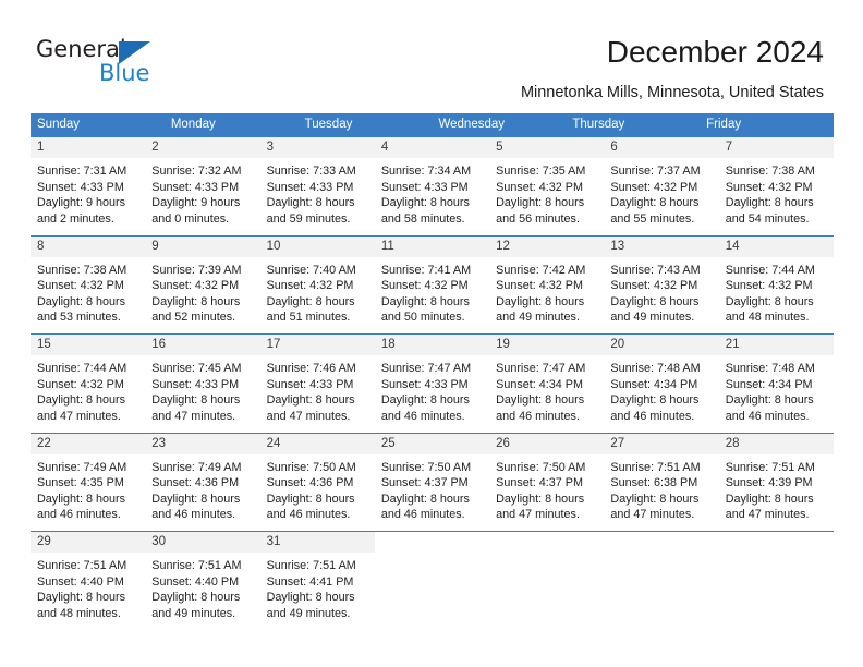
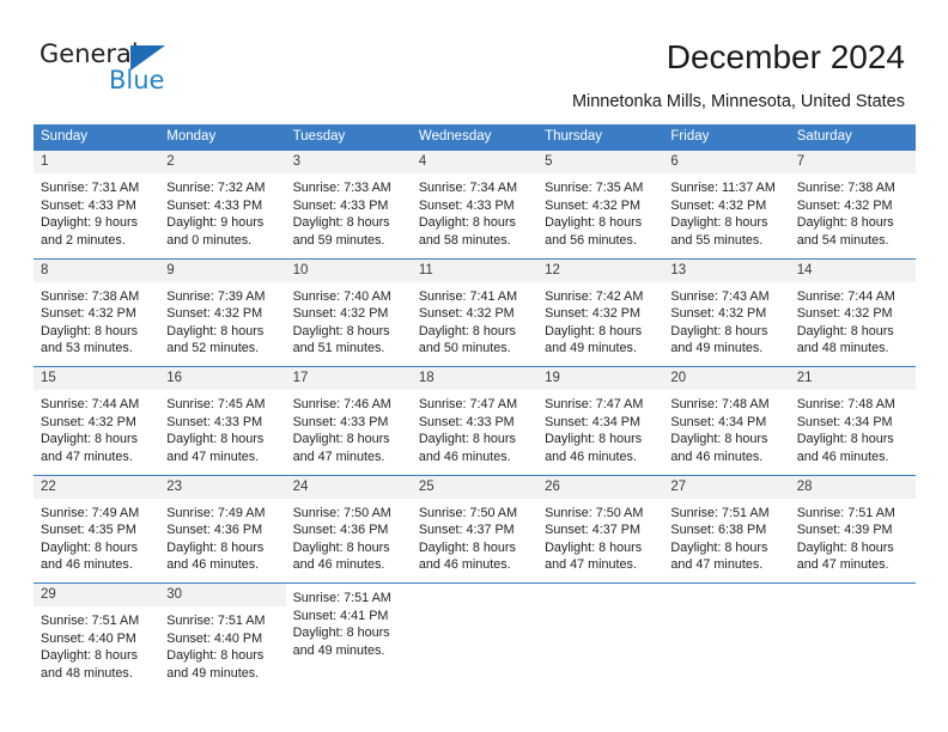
  General
  Blue
  December 2024
  Minnetonka Mills, Minnesota, United States
  Sunday
  Monday
  Tuesday
  Wednesday
  Thursday
  Friday
+ Saturday
  1
  Sunrise: 7:31 AM
  Sunset: 4:33 PM
  Daylight: 9 hours
  and 2 minutes.
  2
  Sunrise: 7:32 AM
  Sunset: 4:33 PM
  Daylight: 9 hours
  and 0 minutes.
  3
  Sunrise: 7:33 AM
  Sunset: 4:33 PM
  Daylight: 8 hours
  and 59 minutes.
  4
  Sunrise: 7:34 AM
  Sunset: 4:33 PM
  Daylight: 8 hours
  and 58 minutes.
  5
  Sunrise: 7:35 AM
  Sunset: 4:32 PM
  Daylight: 8 hours
  and 56 minutes.
  6
- Sunrise: 7:37 AM
+ Sunrise: 11:37 AM
  Sunset: 4:32 PM
  Daylight: 8 hours
  and 55 minutes.
  7
  Sunrise: 7:38 AM
  Sunset: 4:32 PM
  Daylight: 8 hours
  and 54 minutes.
  8
  Sunrise: 7:38 AM
  Sunset: 4:32 PM
  Daylight: 8 hours
  and 53 minutes.
  9
  Sunrise: 7:39 AM
  Sunset: 4:32 PM
  Daylight: 8 hours
  and 52 minutes.
  10
  Sunrise: 7:40 AM
  Sunset: 4:32 PM
  Daylight: 8 hours
  and 51 minutes.
  11
  Sunrise: 7:41 AM
  Sunset: 4:32 PM
  Daylight: 8 hours
  and 50 minutes.
  12
  Sunrise: 7:42 AM
  Sunset: 4:32 PM
  Daylight: 8 hours
  and 49 minutes.
  13
  Sunrise: 7:43 AM
  Sunset: 4:32 PM
  Daylight: 8 hours
  and 49 minutes.
  14
  Sunrise: 7:44 AM
  Sunset: 4:32 PM
  Daylight: 8 hours
  and 48 minutes.
  15
  Sunrise: 7:44 AM
  Sunset: 4:32 PM
  Daylight: 8 hours
  and 47 minutes.
  16
  Sunrise: 7:45 AM
  Sunset: 4:33 PM
  Daylight: 8 hours
  and 47 minutes.
  17
  Sunrise: 7:46 AM
  Sunset: 4:33 PM
  Daylight: 8 hours
  and 47 minutes.
  18
  Sunrise: 7:47 AM
  Sunset: 4:33 PM
  Daylight: 8 hours
  and 46 minutes.
  19
  Sunrise: 7:47 AM
  Sunset: 4:34 PM
  Daylight: 8 hours
  and 46 minutes.
  20
  Sunrise: 7:48 AM
  Sunset: 4:34 PM
  Daylight: 8 hours
  and 46 minutes.
  21
  Sunrise: 7:48 AM
  Sunset: 4:34 PM
  Daylight: 8 hours
  and 46 minutes.
  22
  Sunrise: 7:49 AM
  Sunset: 4:35 PM
  Daylight: 8 hours
  and 46 minutes.
  23
  Sunrise: 7:49 AM
  Sunset: 4:36 PM
  Daylight: 8 hours
  and 46 minutes.
  24
  Sunrise: 7:50 AM
  Sunset: 4:36 PM
  Daylight: 8 hours
  and 46 minutes.
  25
  Sunrise: 7:50 AM
  Sunset: 4:37 PM
  Daylight: 8 hours
  and 46 minutes.
  26
  Sunrise: 7:50 AM
  Sunset: 4:37 PM
  Daylight: 8 hours
  and 47 minutes.
  27
  Sunrise: 7:51 AM
  Sunset: 6:38 PM
  Daylight: 8 hours
  and 47 minutes.
  28
  Sunrise: 7:51 AM
  Sunset: 4:39 PM
  Daylight: 8 hours
  and 47 minutes.
  29
  Sunrise: 7:51 AM
  Sunset: 4:40 PM
  Daylight: 8 hours
  and 48 minutes.
  30
  Sunrise: 7:51 AM
  Sunset: 4:40 PM
  Daylight: 8 hours
  and 49 minutes.
- 31
  Sunrise: 7:51 AM
  Sunset: 4:41 PM
  Daylight: 8 hours
  and 49 minutes.
